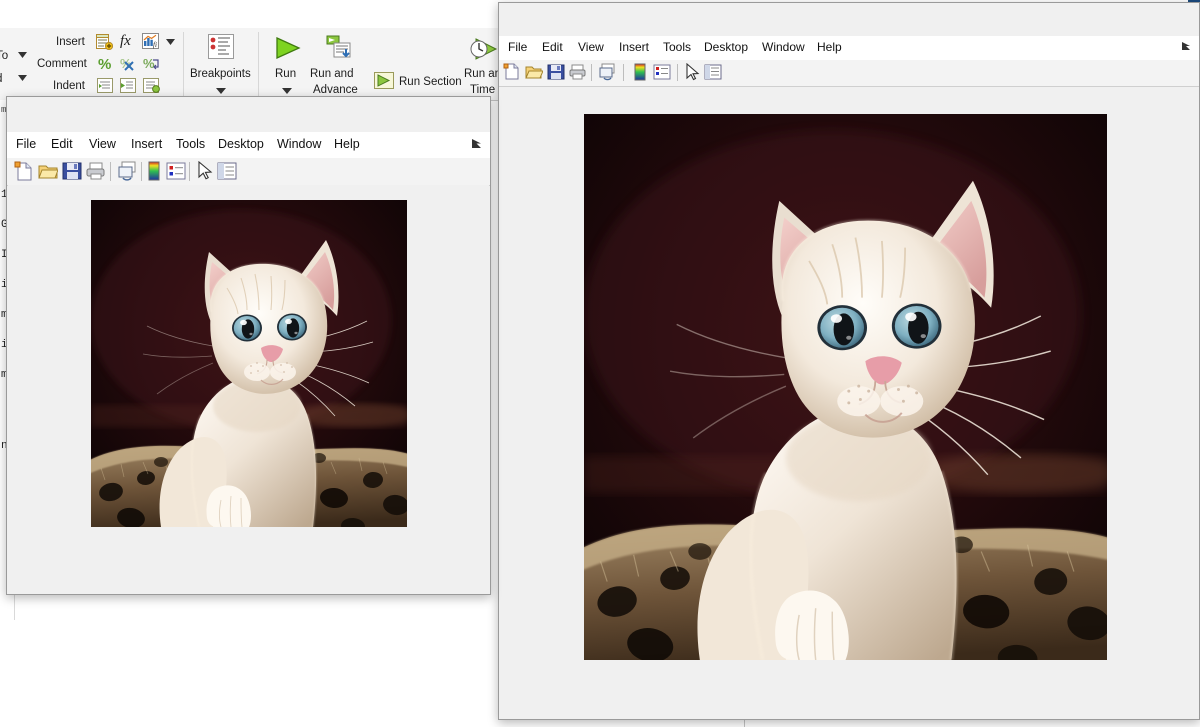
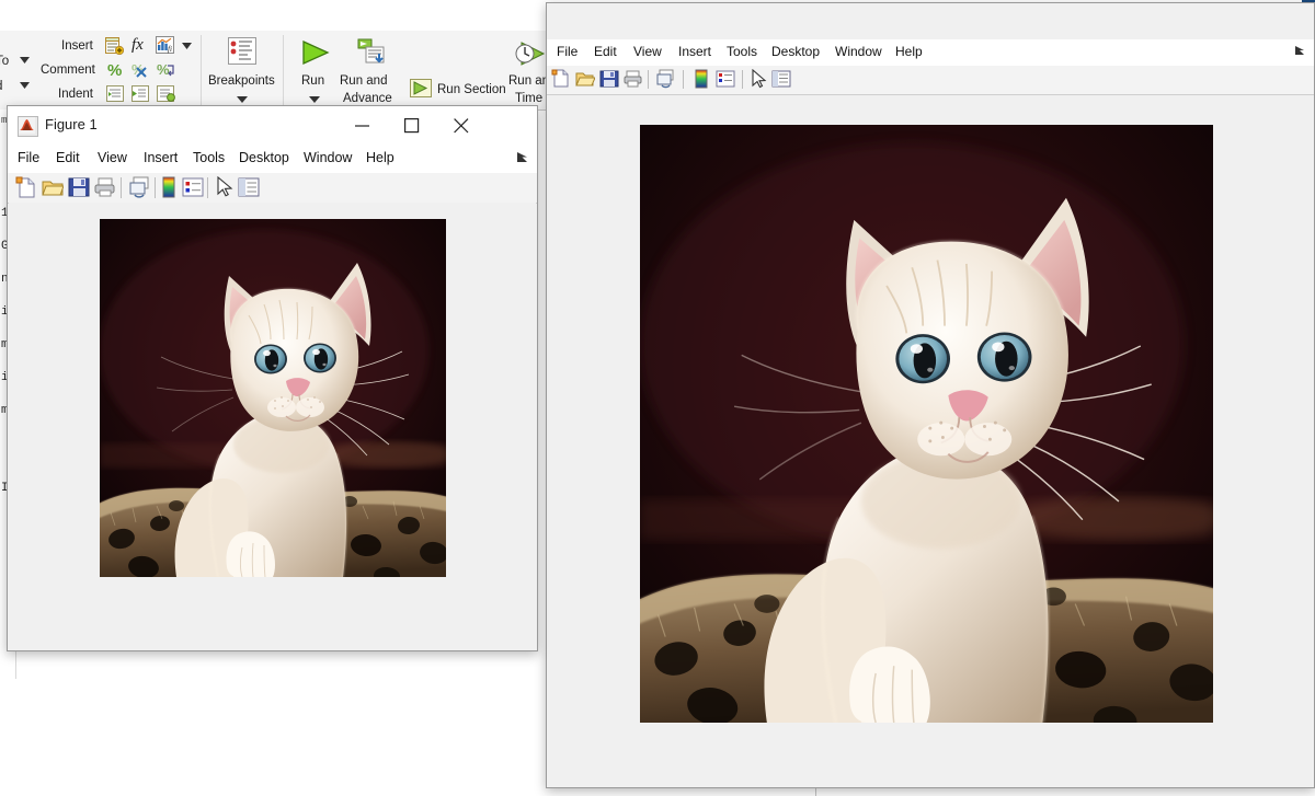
  Insert
  fx
  fi
  Comment
  %
  %
  Indent
  Breakpoints
  Run
  Run and
  Advance
  Run Section
  Run a
  Time
  m
  1
  G
- I
+ n
  i
  m
  i
  m
- n
+ I
  File
  Edit
  View
  Insert
  Tools
  Desktop
  Window
  Help
+ Figure 1
  File
  Edit
  View
  Insert
  Tools
  Desktop
  Window
  Help
